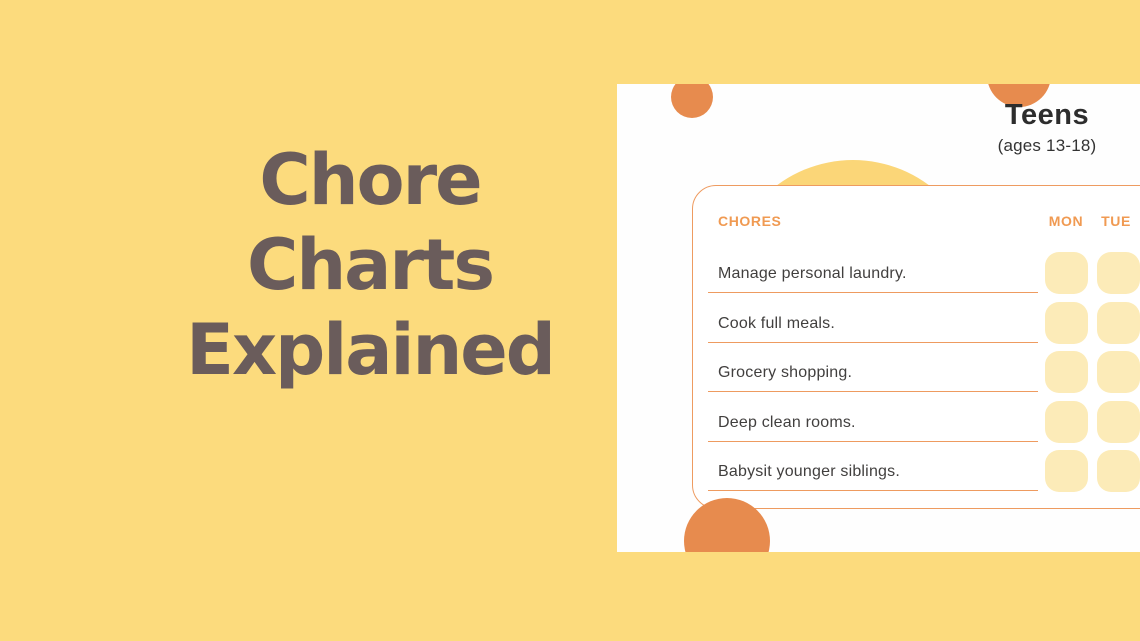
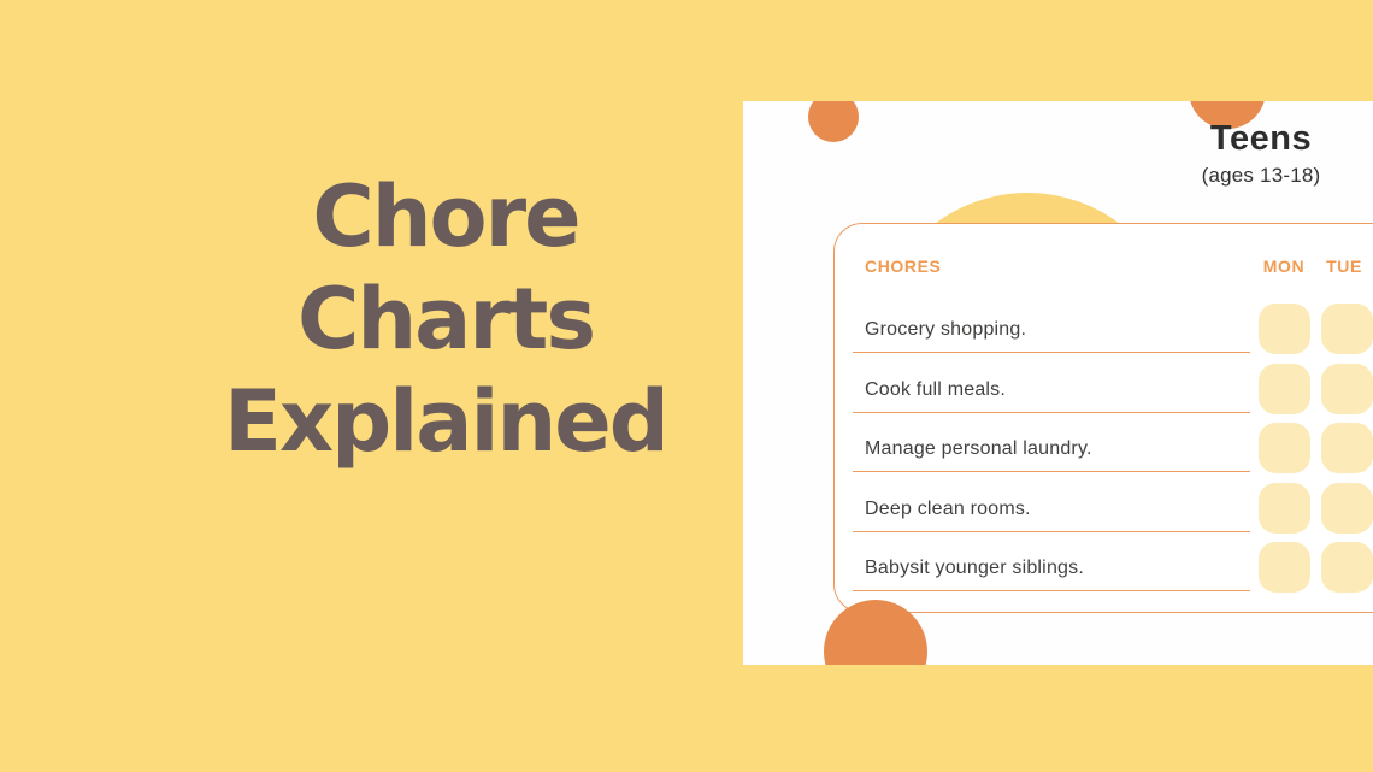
  Chore
  Charts
  Explained
  Teens
  (ages 13-18)
  CHORES
  MON
  TUE
- Manage personal laundry.
+ Grocery shopping.
  Cook full meals.
- Grocery shopping.
+ Manage personal laundry.
  Deep clean rooms.
  Babysit younger siblings.
